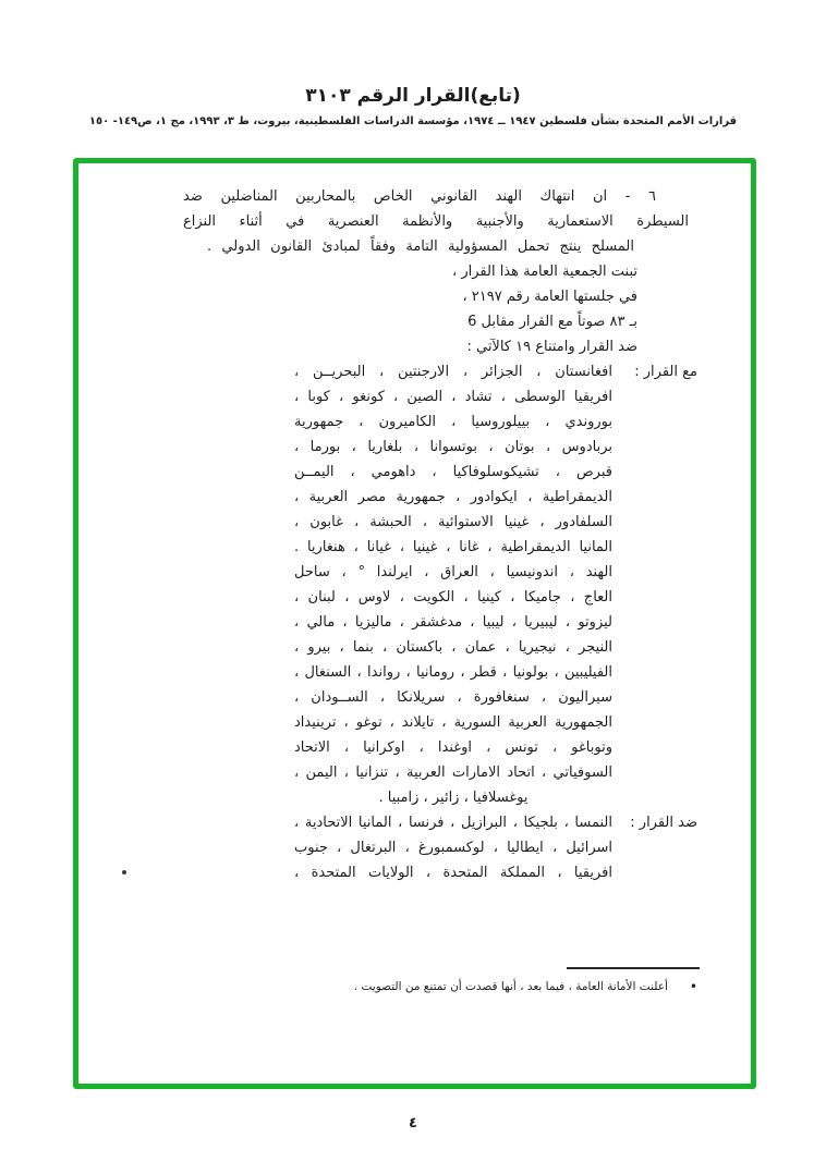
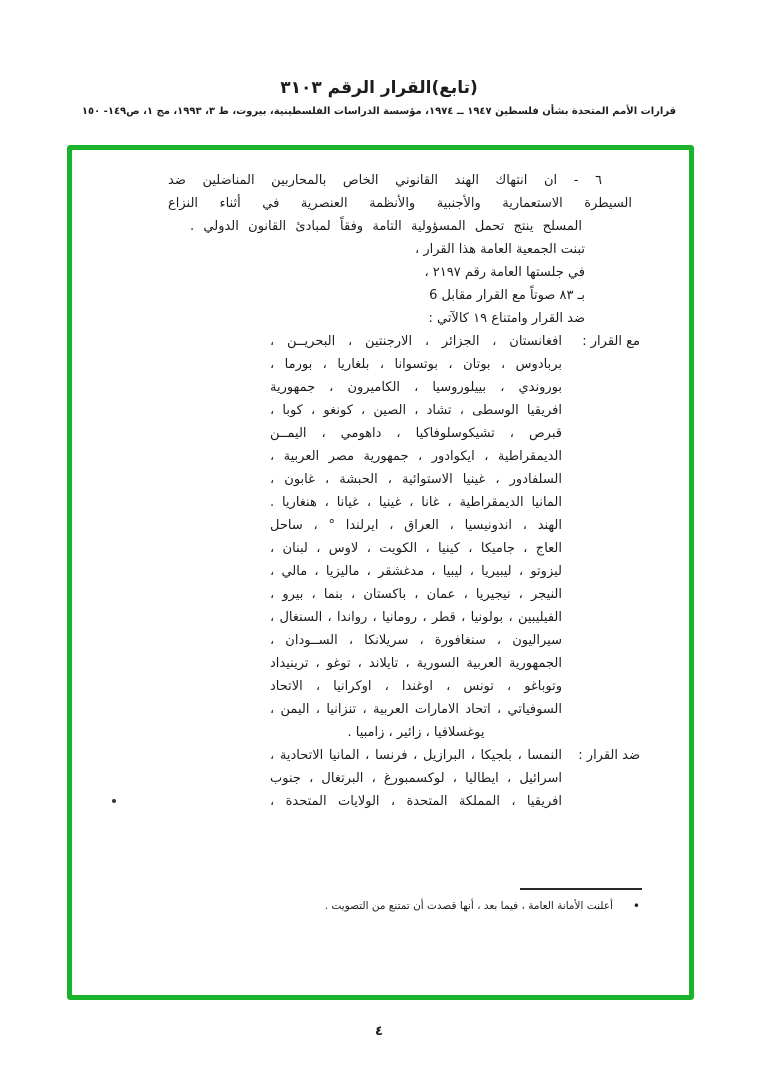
  (تابع)القرار الرقم ٣١٠٣
  قرارات الأمم المتحدة بشأن فلسطين ١٩٤٧ ــ ١٩٧٤، مؤسسة الدراسات الفلسطينية، بيروت، ط ٣، ١٩٩٣، مج ١، ص١٤٩- ١٥٠
  ٦ - ان انتهاك الهند القانوني الخاص بالمحاربين المناضلين ضد
  السيطرة الاستعمارية والأجنبية والأنظمة العنصرية في أثناء النزاع
  المسلح ينتج تحمل المسؤولية التامة وفقاً لمبادئ القانون الدولي .
  تبنت الجمعية العامة هذا القرار ،
  في جلستها العامة رقم ٢١٩٧ ،
  بـ ٨٣ صوتاً مع القرار مقابل 6
  ضد القرار وامتناع ١٩ كالآتي :
  مع القرار :
  افغانستان ، الجزائر ، الارجنتين ، البحريــن ،
- افريقيا الوسطى ، تشاد ، الصين ، كونغو ، كوبا ،
+ بربادوس ، بوتان ، بوتسوانا ، بلغاريا ، بورما ،
  بوروندي ، بييلوروسيا ، الكاميرون ، جمهورية
- بربادوس ، بوتان ، بوتسوانا ، بلغاريا ، بورما ،
+ افريقيا الوسطى ، تشاد ، الصين ، كونغو ، كوبا ،
  قبرص ، تشيكوسلوفاكيا ، داهومي ، اليمــن
  الديمقراطية ، ايكوادور ، جمهورية مصر العربية ،
  السلفادور ، غينيا الاستوائية ، الحبشة ، غابون ،
  المانيا الديمقراطية ، غانا ، غينيا ، غيانا ، هنغاريا .
  الهند ، اندونيسيا ، العراق ، ايرلندا ° ، ساحل
  العاج ، جاميكا ، كينيا ، الكويت ، لاوس ، لبنان ،
  ليزوتو ، ليبيريا ، ليبيا ، مدغشقر ، ماليزيا ، مالي ،
  النيجر ، نيجيريا ، عمان ، باكستان ، بنما ، بيرو ،
  الفيليبين ، بولونيا ، قطر ، رومانيا ، رواندا ، السنغال ،
  سيراليون ، سنغافورة ، سريلانكا ، الســودان ،
  الجمهورية العربية السورية ، تايلاند ، توغو ، ترينيداد
  وتوباغو ، تونس ، اوغندا ، اوكرانيا ، الاتحاد
  السوفياتي ، اتحاد الامارات العربية ، تنزانيا ، اليمن ،
  يوغسلافيا ، زائير ، زامبيا .
  ضد القرار :
  النمسا ، بلجيكا ، البرازيل ، فرنسا ، المانيا الاتحادية ،
  اسرائيل ، ايطاليا ، لوكسمبورغ ، البرتغال ، جنوب
  افريقيا ، المملكة المتحدة ، الولايات المتحدة ،
  •
  أعلنت الأمانة العامة ، فيما بعد ، أنها قصدت أن تمتنع من التصويت .
  ٤
